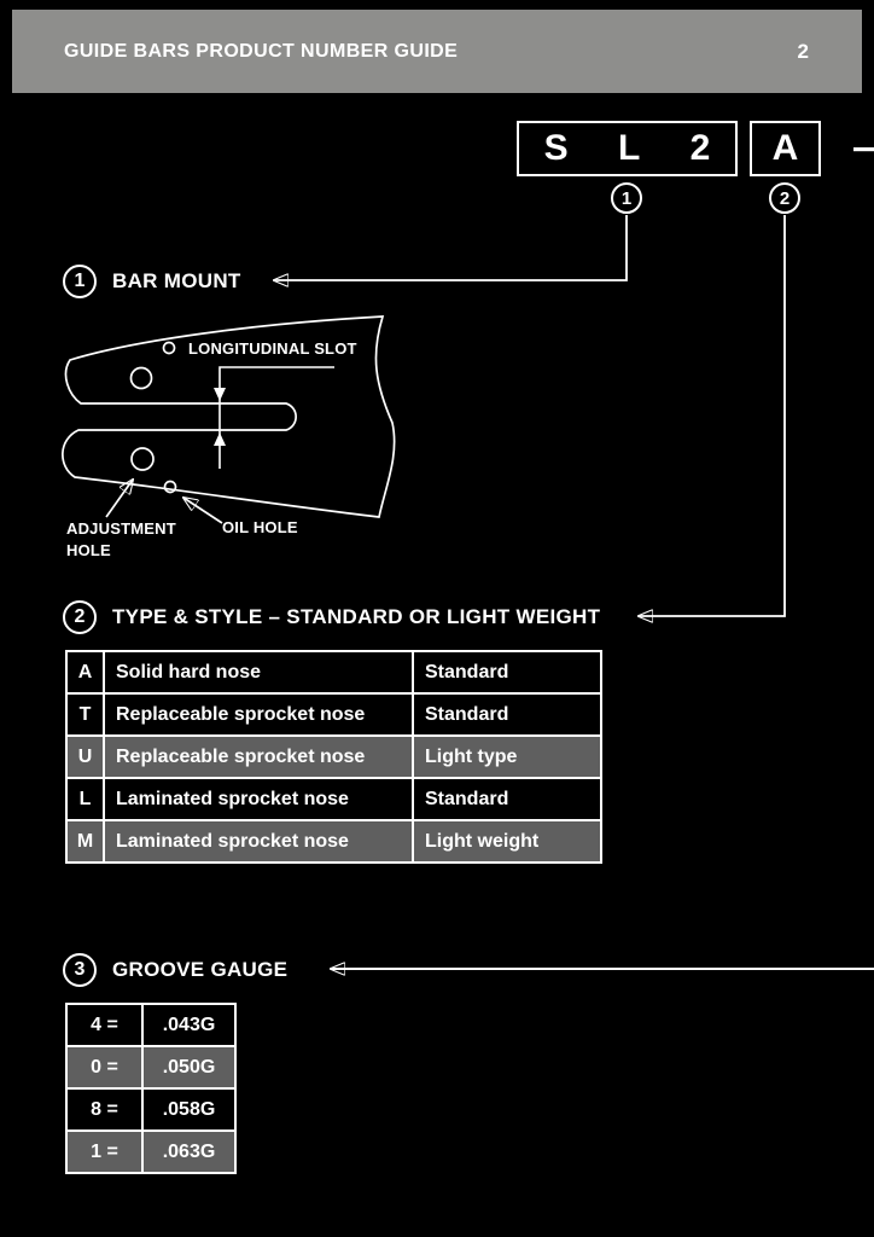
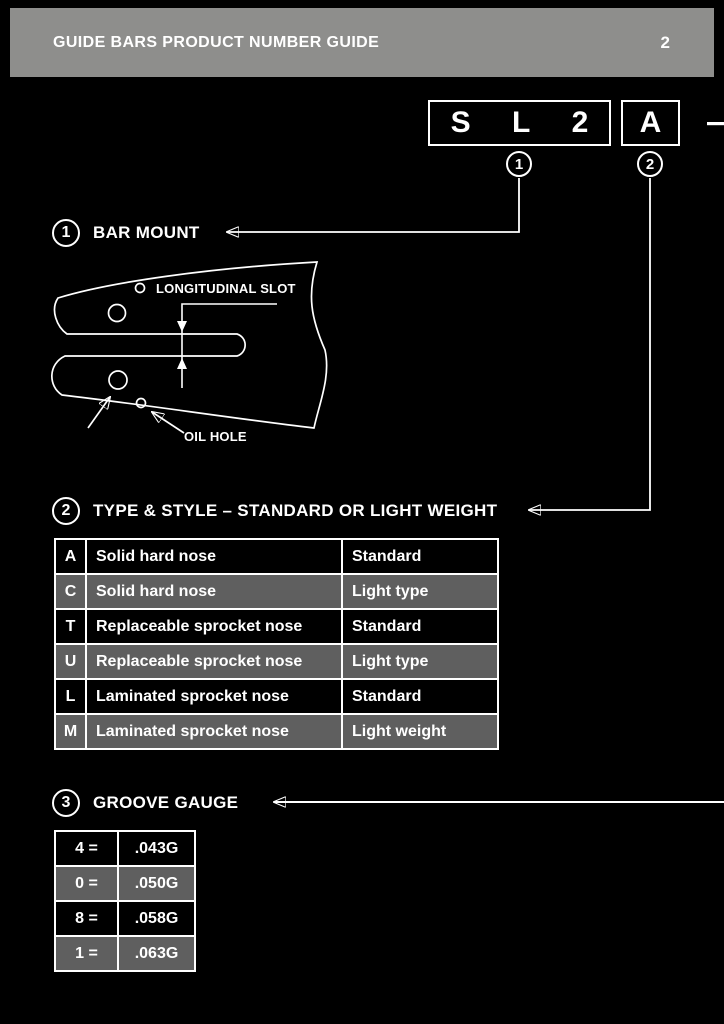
  GUIDE BARS PRODUCT NUMBER GUIDE
  2
  S
  L
  2
  A
  1
  2
  1
  BAR MOUNT
  2
  TYPE & STYLE – STANDARD OR LIGHT WEIGHT
  3
  GROOVE GAUGE
  LONGITUDINAL SLOT
- ADJUSTMENT
- HOLE
  OIL HOLE
  A	Solid hard nose	Standard
+ C	Solid hard nose	Light type
  T	Replaceable sprocket nose	Standard
  U	Replaceable sprocket nose	Light type
  L	Laminated sprocket nose	Standard
  M	Laminated sprocket nose	Light weight
  4 =	.043G
  0 =	.050G
  8 =	.058G
  1 =	.063G
